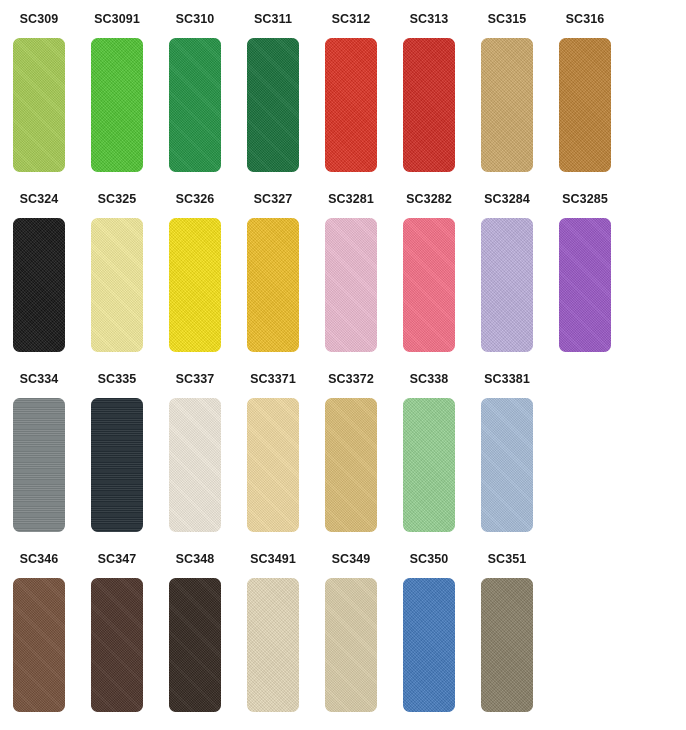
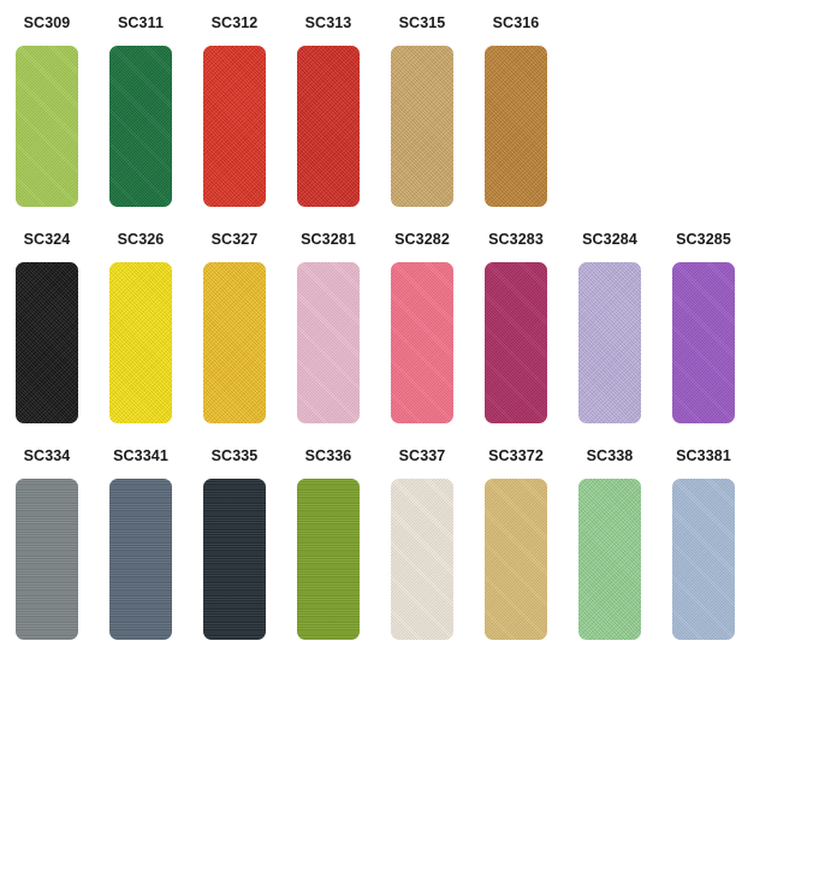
  SC309
- SC3091
- SC310
  SC311
  SC312
  SC313
  SC315
  SC316
  SC324
- SC325
  SC326
  SC327
  SC3281
  SC3282
+ SC3283
  SC3284
  SC3285
  SC334
+ SC3341
  SC335
+ SC336
  SC337
- SC3371
  SC3372
  SC338
  SC3381
- SC346
- SC347
- SC348
- SC3491
- SC349
- SC350
- SC351
